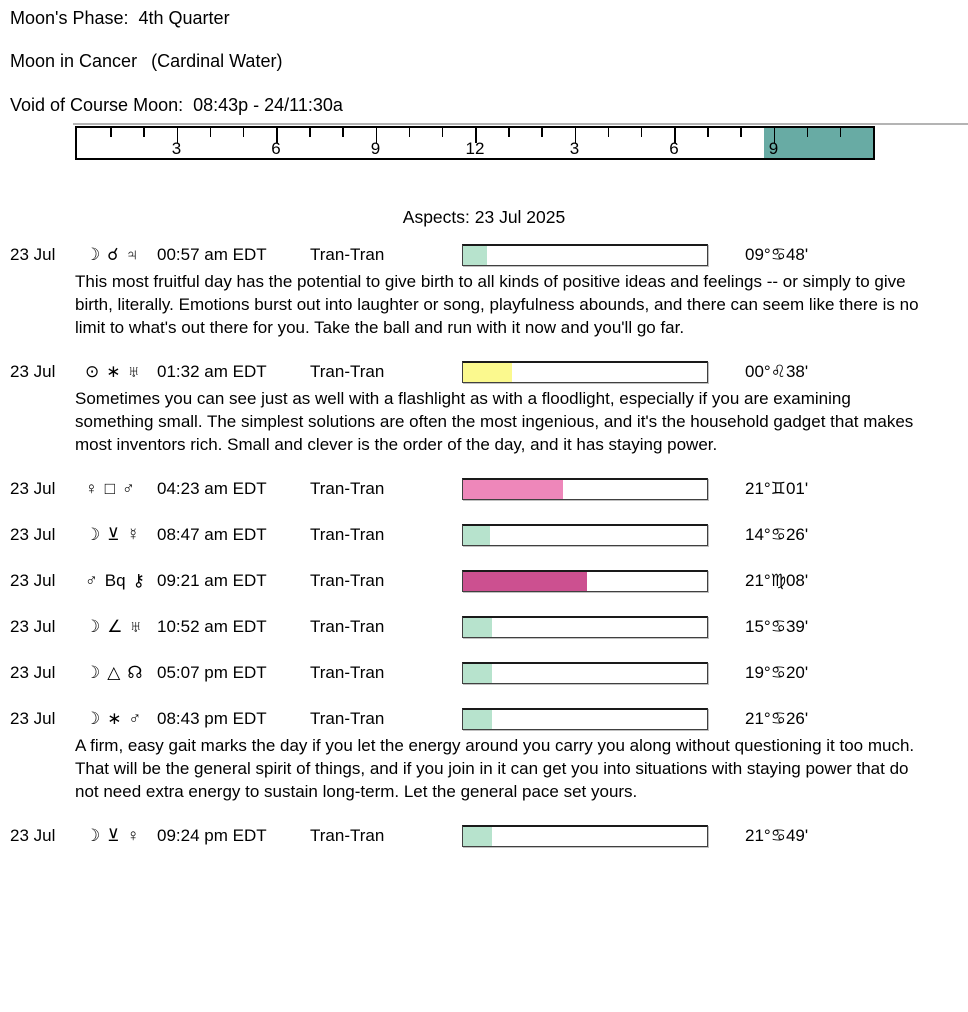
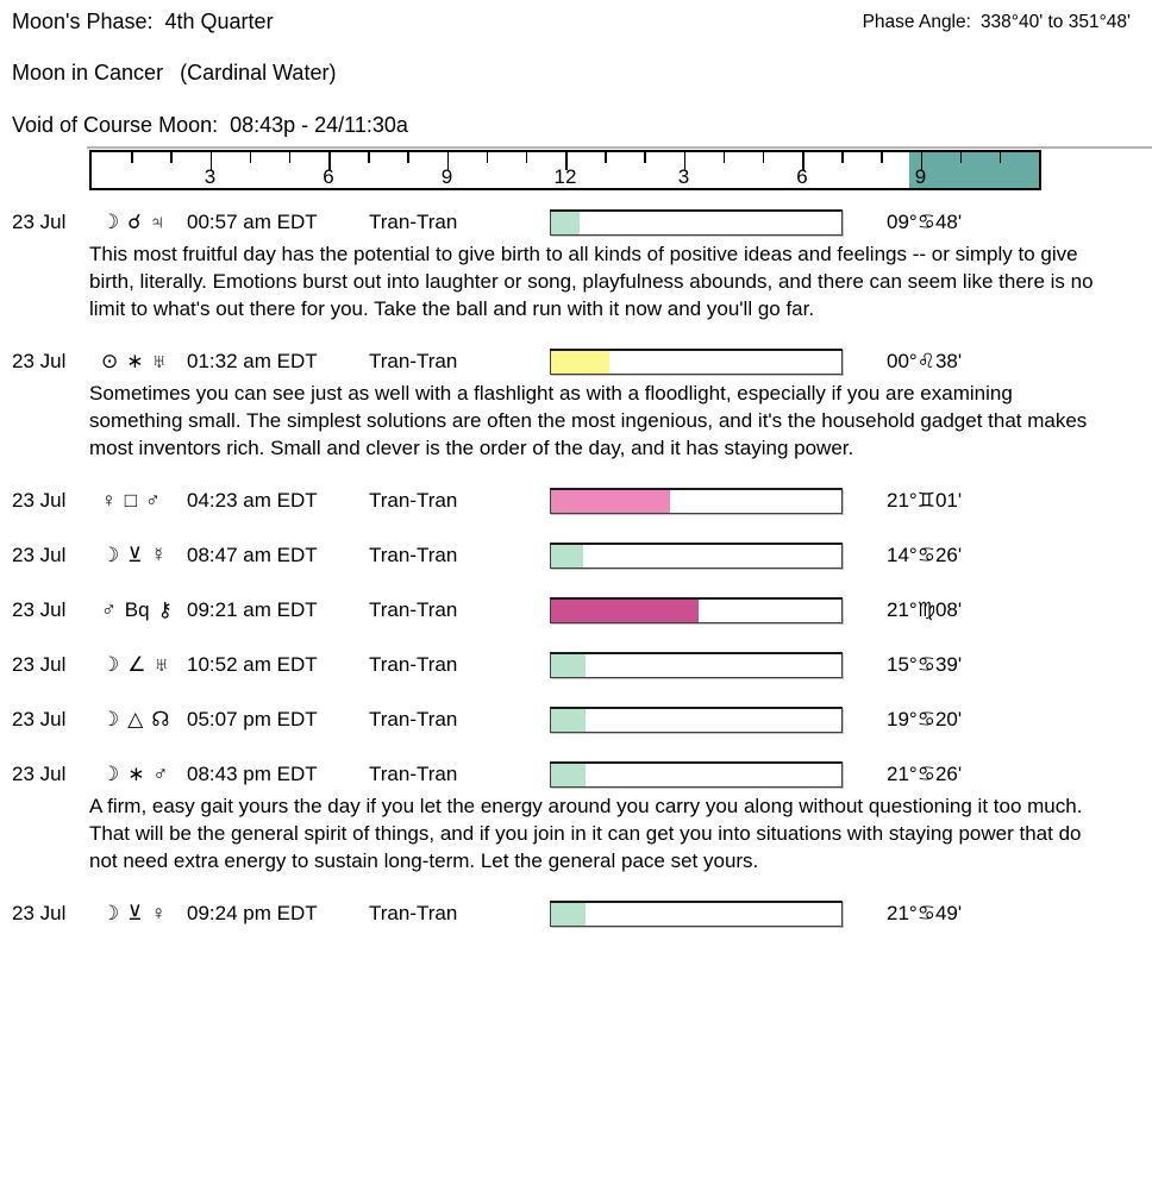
  Moon's Phase: 4th Quarter
+ Phase Angle: 338°40' to 351°48'
  Moon in Cancer (Cardinal Water)
  Void of Course Moon: 08:43p - 24/11:30a
  3
  6
  9
  12
  3
  6
  9
- Aspects: 23 Jul 2025
  23 Jul
  ☽
  ☌
  ♃
  00:57 am EDT
  Tran-Tran
  09°♋48'
  This most fruitful day has the potential to give birth to all kinds of positive ideas and feelings -- or simply to give birth, literally. Emotions burst out into laughter or song, playfulness abounds, and there can seem like there is no limit to what's out there for you. Take the ball and run with it now and you'll go far.
  23 Jul
  ⊙
  ∗
  ♅
  01:32 am EDT
  Tran-Tran
  00°♌38'
  Sometimes you can see just as well with a flashlight as with a floodlight, especially if you are examining something small. The simplest solutions are often the most ingenious, and it's the household gadget that makes most inventors rich. Small and clever is the order of the day, and it has staying power.
  23 Jul
  ♀
  □
  ♂
  04:23 am EDT
  Tran-Tran
  21°♊01'
  23 Jul
  ☽
  ⊻
  ☿
  08:47 am EDT
  Tran-Tran
  14°♋26'
  23 Jul
  ♂
  Bq
  ⚷
  09:21 am EDT
  Tran-Tran
  21°♍08'
  23 Jul
  ☽
  ∠
  ♅
  10:52 am EDT
  Tran-Tran
  15°♋39'
  23 Jul
  ☽
  △
  ☊
  05:07 pm EDT
  Tran-Tran
  19°♋20'
  23 Jul
  ☽
  ∗
  ♂
  08:43 pm EDT
  Tran-Tran
  21°♋26'
- A firm, easy gait marks the day if you let the energy around you carry you along without questioning it too much. That will be the general spirit of things, and if you join in it can get you into situations with staying power that do not need extra energy to sustain long-term. Let the general pace set yours.
+ A firm, easy gait yours the day if you let the energy around you carry you along without questioning it too much. That will be the general spirit of things, and if you join in it can get you into situations with staying power that do not need extra energy to sustain long-term. Let the general pace set yours.
  23 Jul
  ☽
  ⊻
  ♀
  09:24 pm EDT
  Tran-Tran
  21°♋49'
